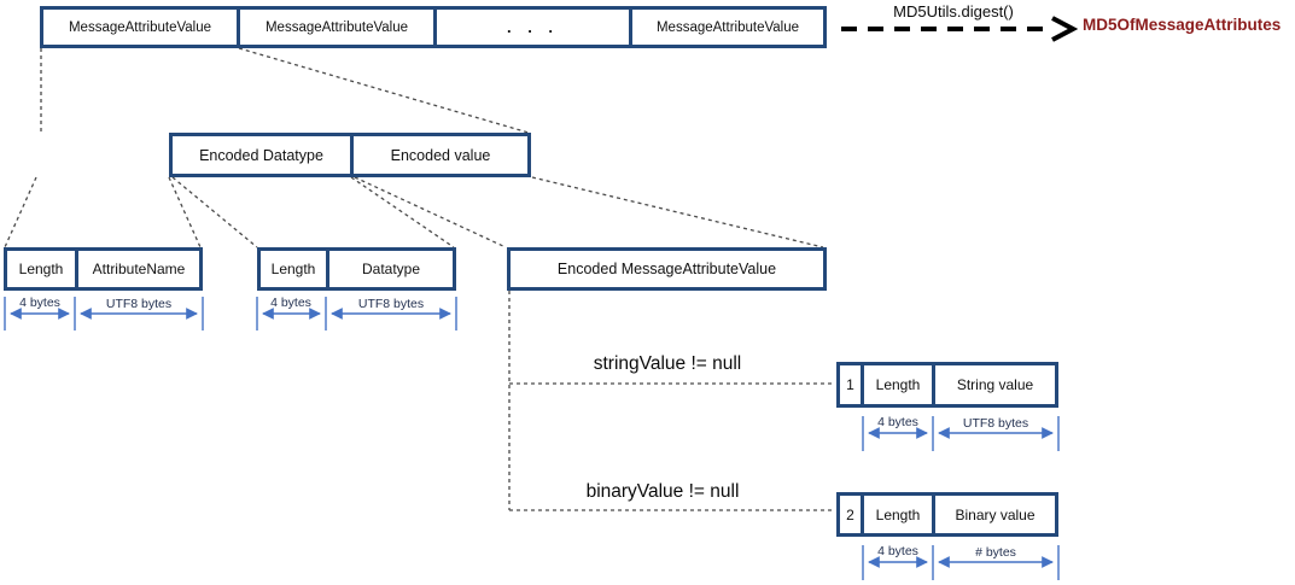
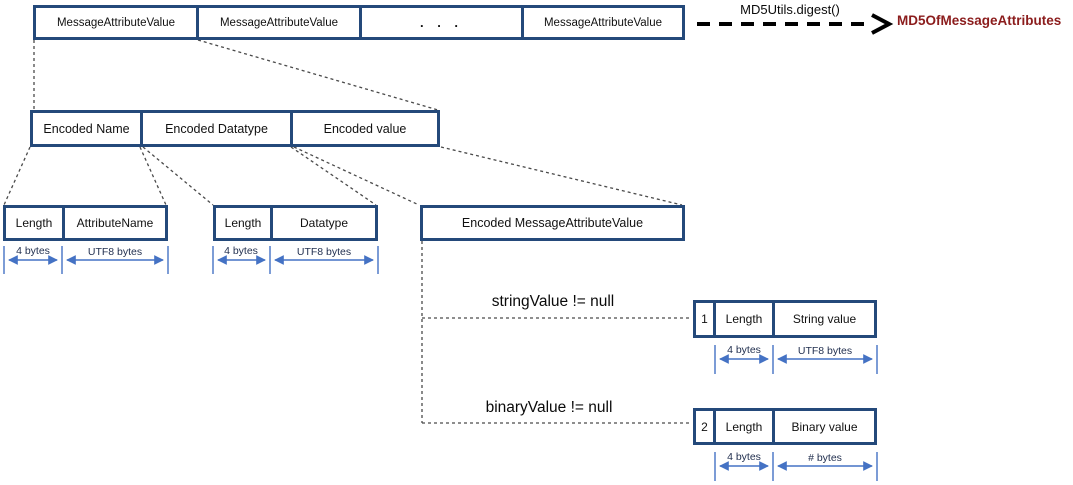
  MessageAttributeValue
  MessageAttributeValue
  . . .
  MessageAttributeValue
  MD5Utils.digest()
  MD5OfMessageAttributes
+ Encoded Name
  Encoded Datatype
  Encoded value
  Length
  AttributeName
  4 bytes
  UTF8 bytes
  Length
  Datatype
  4 bytes
  UTF8 bytes
  Encoded MessageAttributeValue
  stringValue != null
  1
  Length
  String value
  4 bytes
  UTF8 bytes
  binaryValue != null
  2
  Length
  Binary value
  4 bytes
  # bytes
